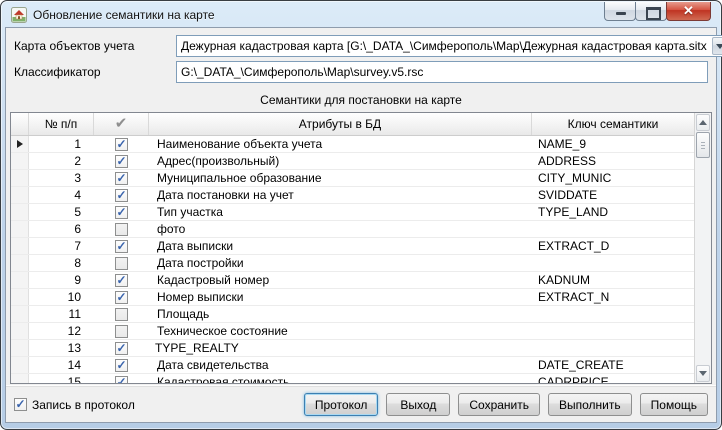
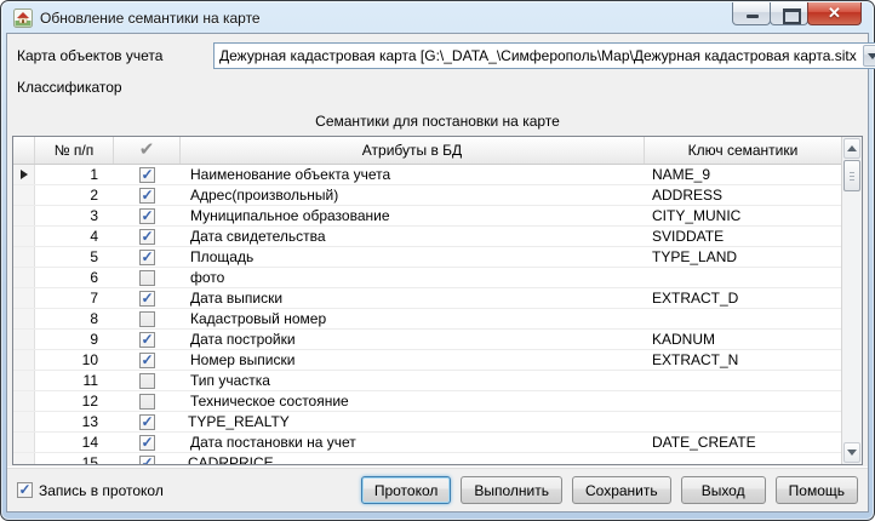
  Обновление семантики на карте
  Карта объектов учета
  Дежурная кадастровая карта [G:\_DATA_\Симферополь\Map\Дежурная кадастровая карта.sitx
  Классификатор
- G:\_DATA_\Симферополь\Map\survey.v5.rsc
  Семантики для постановки на карте
  № п/п
  Атрибуты в БД
  Ключ семантики
  1
  Наименование объекта учета
  NAME_9
  2
  Адрес(произвольный)
  ADDRESS
  3
  Муниципальное образование
  CITY_MUNIC
  4
- Дата постановки на учет
+ Дата свидетельства
  SVIDDATE
  5
- Тип участка
+ Площадь
  TYPE_LAND
  6
  фото
  7
  Дата выписки
  EXTRACT_D
  8
- Дата постройки
+ Кадастровый номер
  9
- Кадастровый номер
+ Дата постройки
  KADNUM
  10
  Номер выписки
  EXTRACT_N
  11
- Площадь
+ Тип участка
  12
  Техническое состояние
  13
  TYPE_REALTY
  14
- Дата свидетельства
+ Дата постановки на учет
  DATE_CREATE
  15
- Кадастровая стоимость
  CADRPRICE
  Запись в протокол
  Протокол
- Выход
+ Выполнить
  Сохранить
- Выполнить
+ Выход
  Помощь
